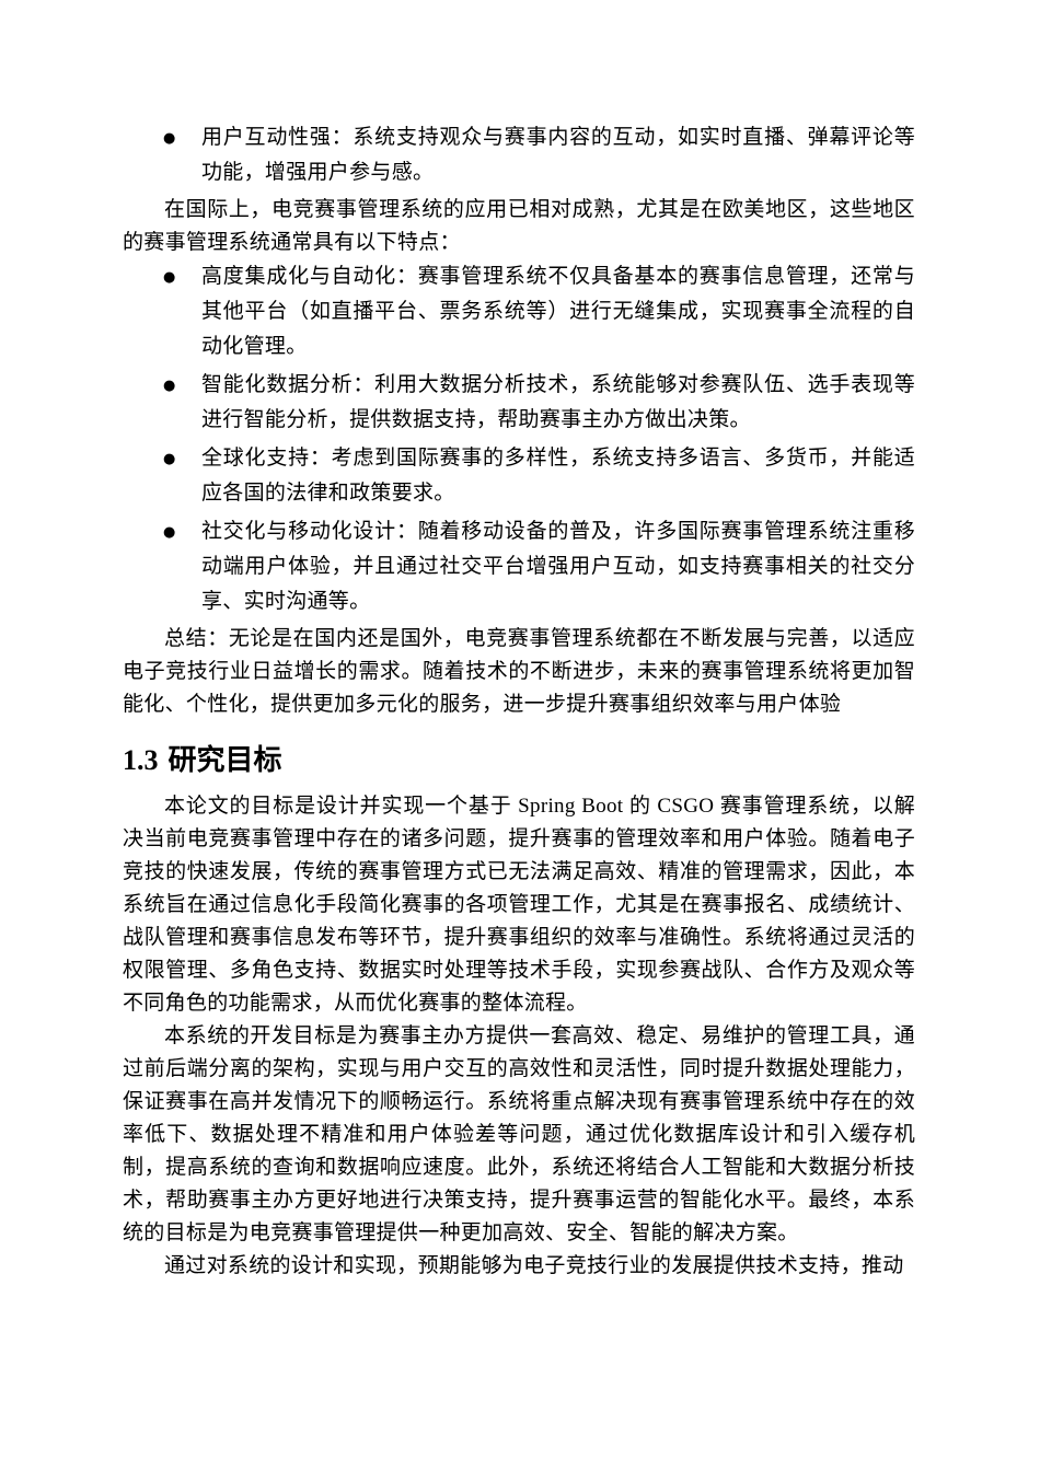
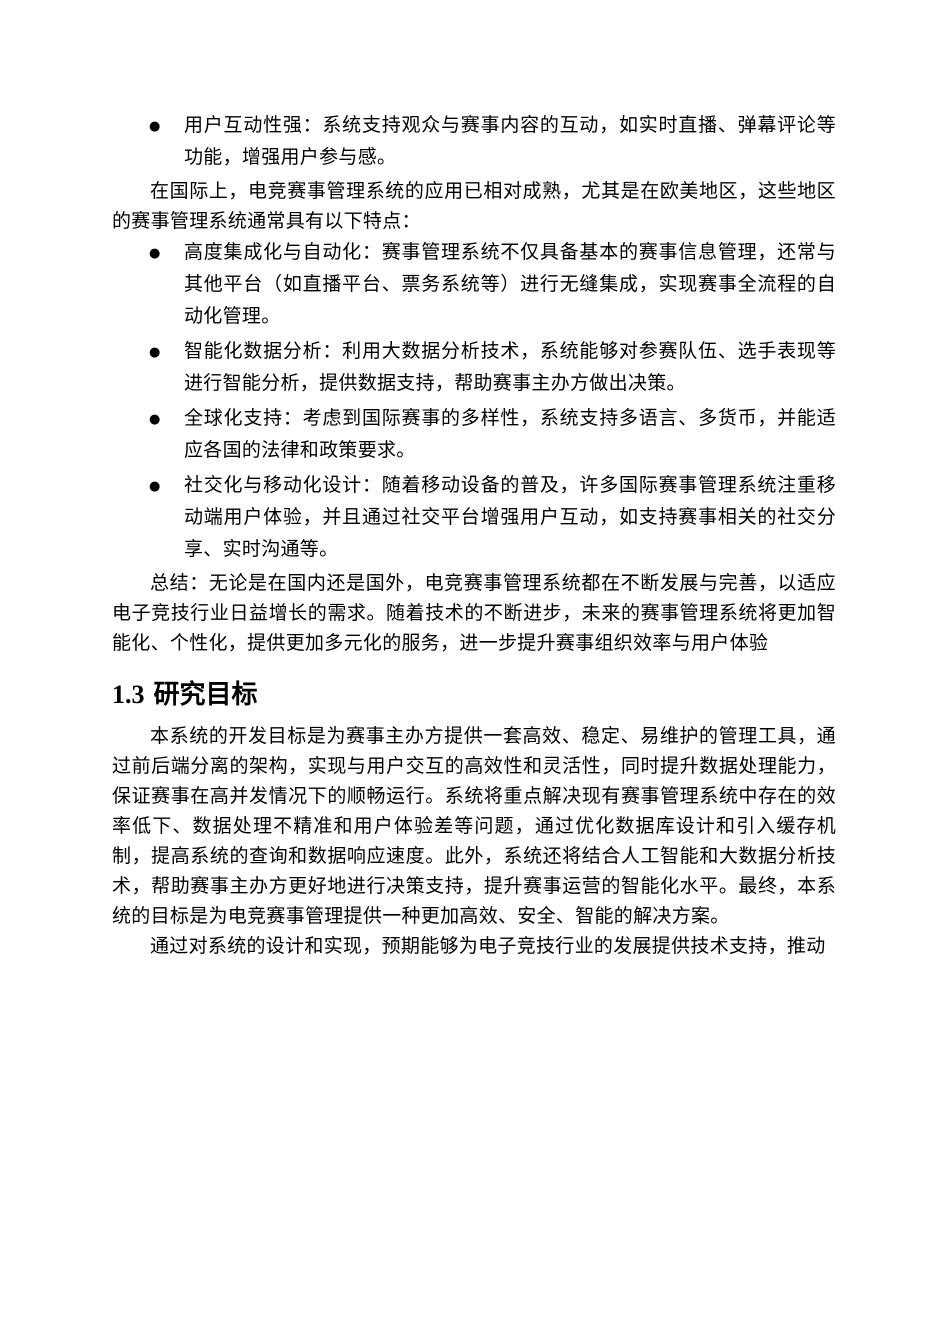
  ●
  用户互动性强：系统支持观众与赛事内容的互动，如实时直播、弹幕评论等功能，增强用户参与感。
  在国际上，电竞赛事管理系统的应用已相对成熟，尤其是在欧美地区，这些地区的赛事管理系统通常具有以下特点：
  ●
  高度集成化与自动化：赛事管理系统不仅具备基本的赛事信息管理，还常与其他平台（如直播平台、票务系统等）进行无缝集成，实现赛事全流程的自动化管理。
  ●
  智能化数据分析：利用大数据分析技术，系统能够对参赛队伍、选手表现等进行智能分析，提供数据支持，帮助赛事主办方做出决策。
  ●
  全球化支持：考虑到国际赛事的多样性，系统支持多语言、多货币，并能适应各国的法律和政策要求。
  ●
  社交化与移动化设计：随着移动设备的普及，许多国际赛事管理系统注重移动端用户体验，并且通过社交平台增强用户互动，如支持赛事相关的社交分享、实时沟通等。
  总结：无论是在国内还是国外，电竞赛事管理系统都在不断发展与完善，以适应电子竞技行业日益增长的需求。随着技术的不断进步，未来的赛事管理系统将更加智能化、个性化，提供更加多元化的服务，进一步提升赛事组织效率与用户体验
  1.3 研究目标
- 本论文的目标是设计并实现一个基于 Spring Boot 的 CSGO 赛事管理系统，以解决当前电竞赛事管理中存在的诸多问题，提升赛事的管理效率和用户体验。随着电子竞技的快速发展，传统的赛事管理方式已无法满足高效、精准的管理需求，因此，本系统旨在通过信息化手段简化赛事的各项管理工作，尤其是在赛事报名、成绩统计、战队管理和赛事信息发布等环节，提升赛事组织的效率与准确性。系统将通过灵活的权限管理、多角色支持、数据实时处理等技术手段，实现参赛战队、合作方及观众等不同角色的功能需求，从而优化赛事的整体流程。
  本系统的开发目标是为赛事主办方提供一套高效、稳定、易维护的管理工具，通过前后端分离的架构，实现与用户交互的高效性和灵活性，同时提升数据处理能力，保证赛事在高并发情况下的顺畅运行。系统将重点解决现有赛事管理系统中存在的效率低下、数据处理不精准和用户体验差等问题，通过优化数据库设计和引入缓存机制，提高系统的查询和数据响应速度。此外，系统还将结合人工智能和大数据分析技术，帮助赛事主办方更好地进行决策支持，提升赛事运营的智能化水平。最终，本系统的目标是为电竞赛事管理提供一种更加高效、安全、智能的解决方案。
  通过对系统的设计和实现，预期能够为电子竞技行业的发展提供技术支持，推动
